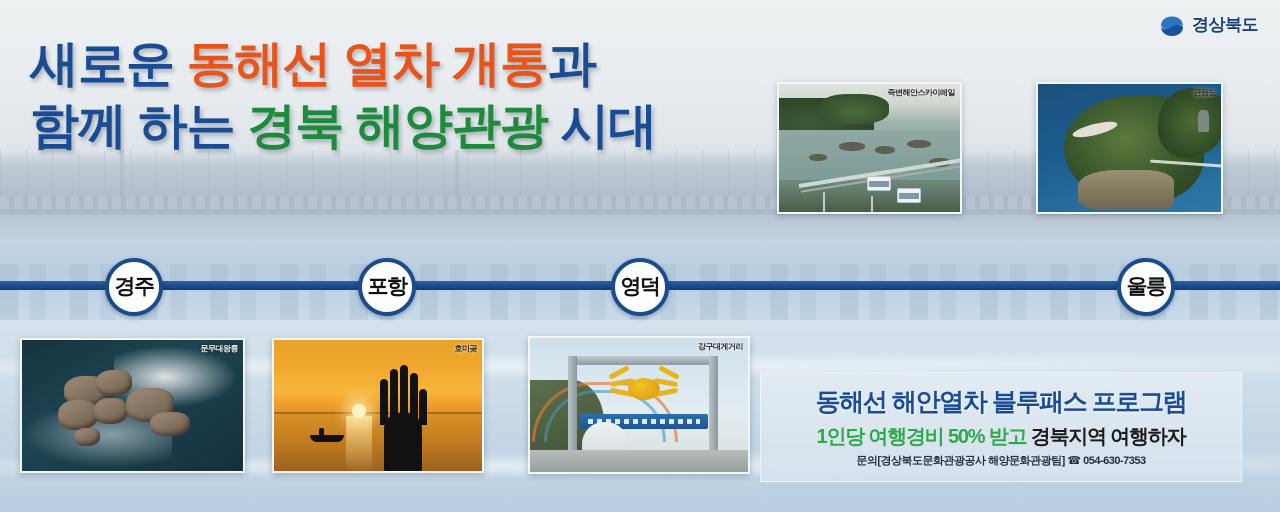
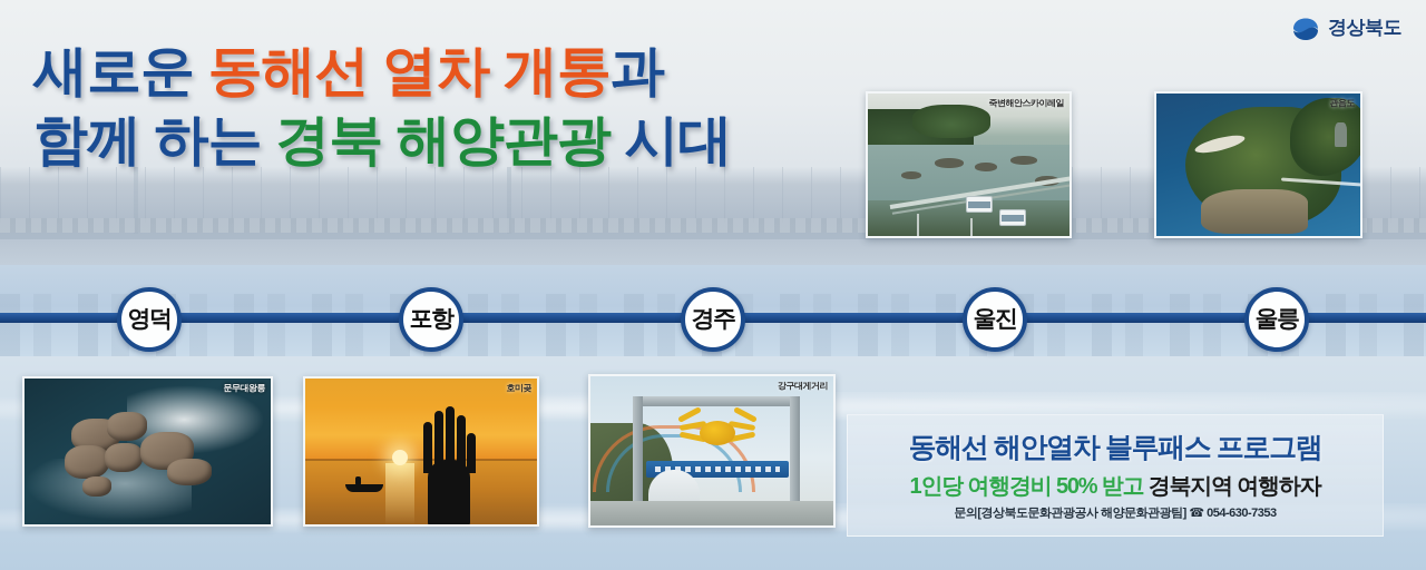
  경상북도
  새로운 동해선 열차 개통과
  함께 하는 경북 해양관광 시대
  죽변해안스카이레일
  관음도
- 경주
+ 영덕
  포항
- 영덕
+ 경주
+ 울진
  울릉
  문무대왕릉
  호미곶
  강구대게거리
  동해선 해안열차 블루패스 프로그램
  1인당 여행경비 50% 받고 경북지역 여행하자
  문의[경상북도문화관광공사 해양문화관광팀] ☎ 054-630-7353
